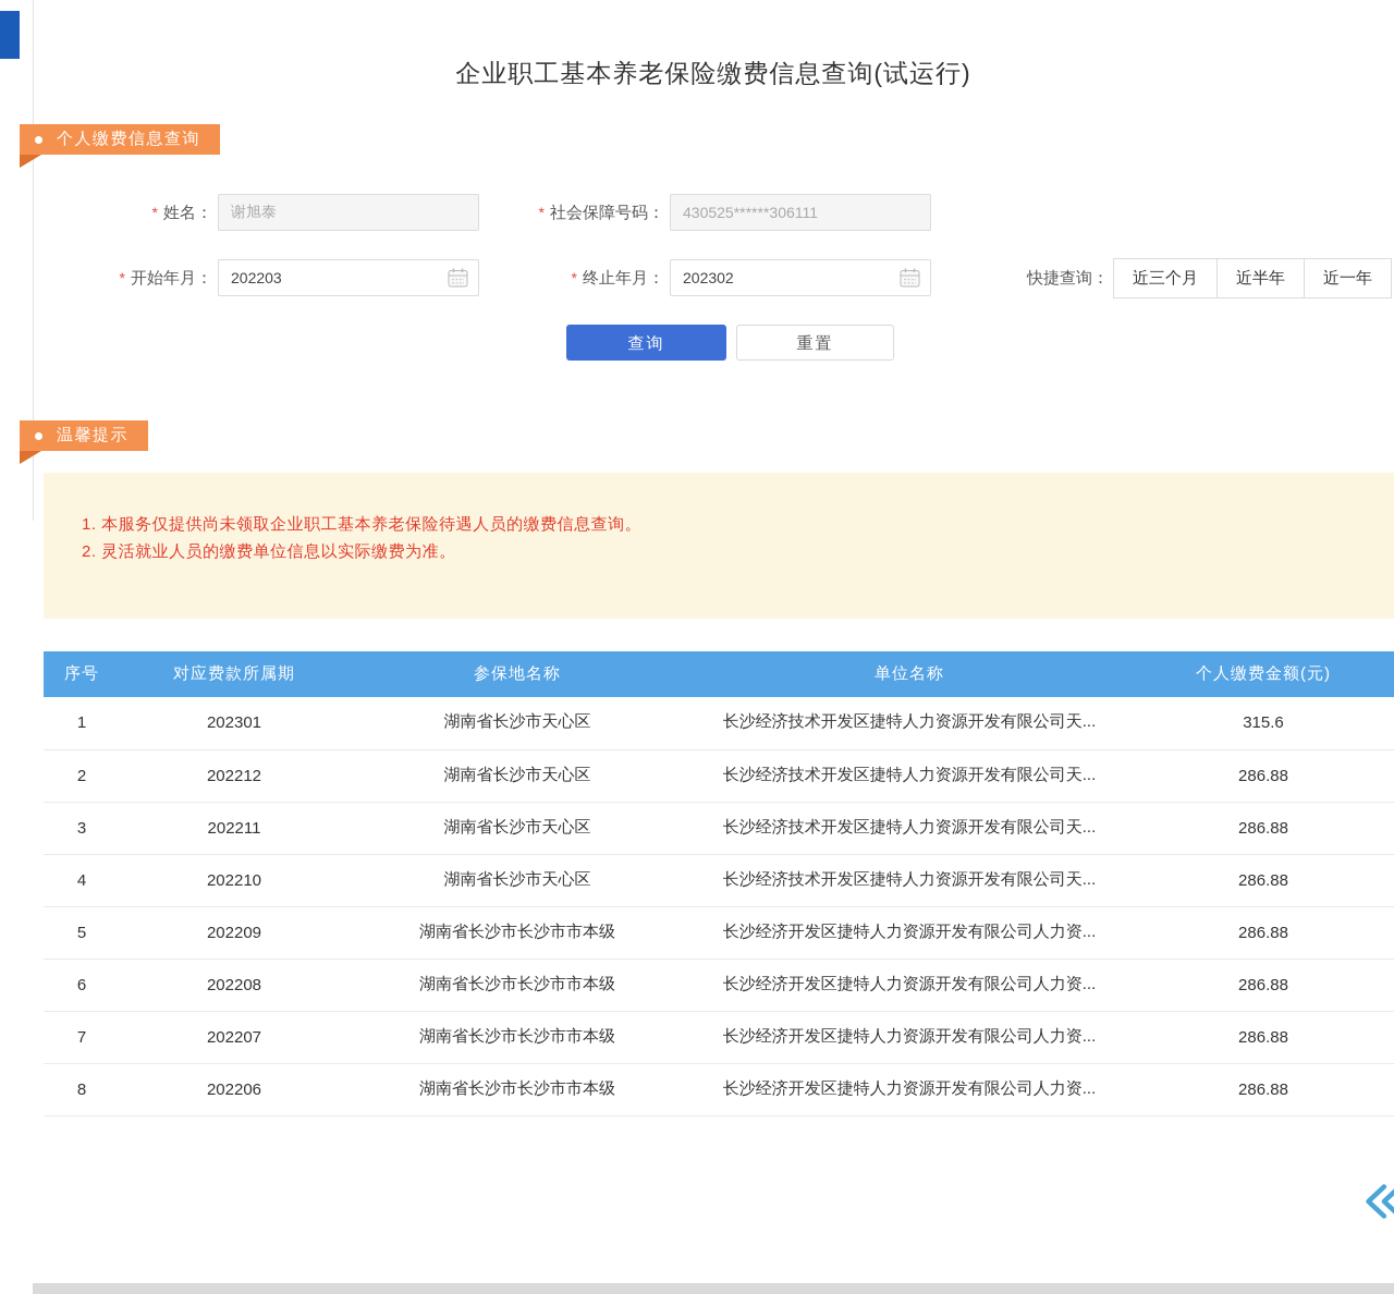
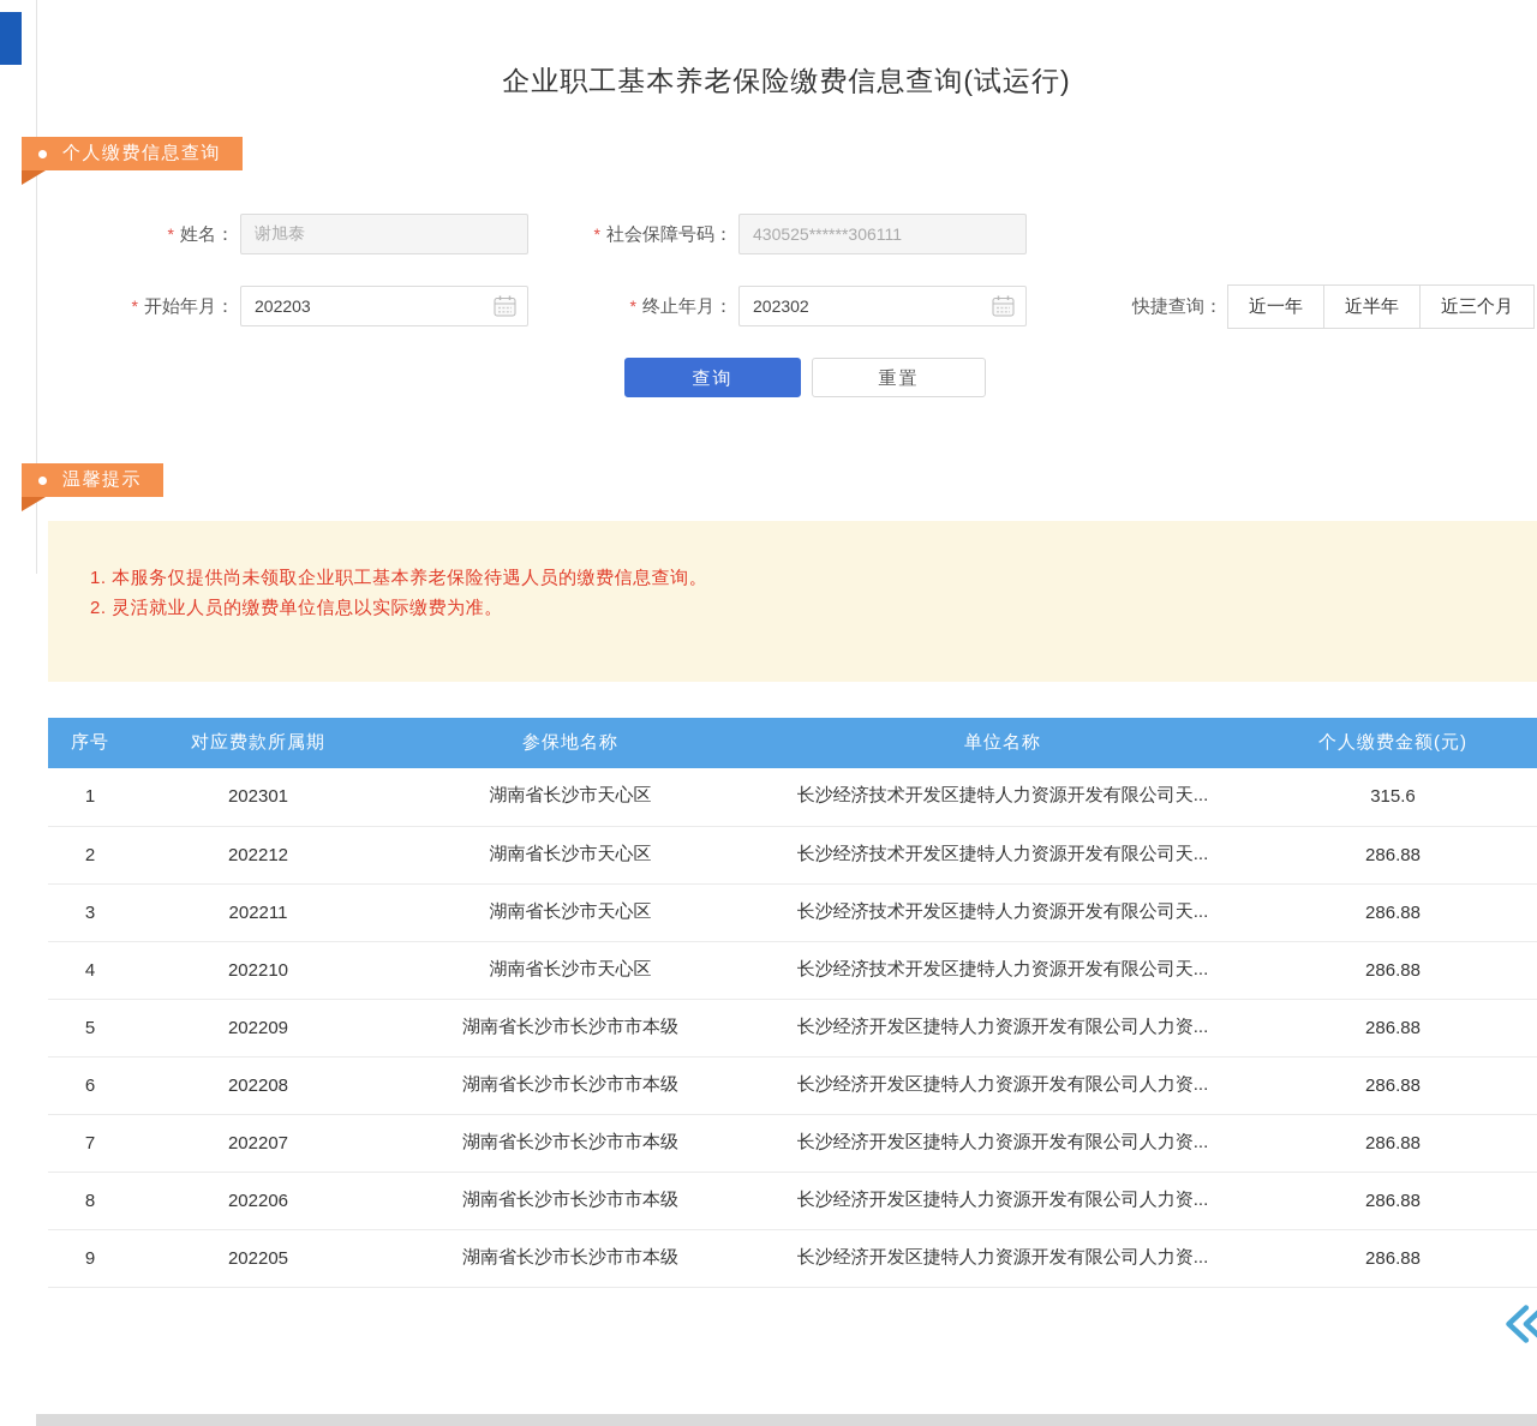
  企业职工基本养老保险缴费信息查询(试运行)
  个人缴费信息查询
  * 姓名：
  谢旭泰
  * 社会保障号码：
  430525******306111
  * 开始年月：
  202203
  * 终止年月：
  202302
  快捷查询：
- 近三个月
+ 近一年
  近半年
- 近一年
+ 近三个月
  查询
  重置
  温馨提示
  1. 本服务仅提供尚未领取企业职工基本养老保险待遇人员的缴费信息查询。
  2. 灵活就业人员的缴费单位信息以实际缴费为准。
  序号	对应费款所属期	参保地名称	单位名称	个人缴费金额(元)
  1	202301	湖南省长沙市天心区	长沙经济技术开发区捷特人力资源开发有限公司天...	315.6
  2	202212	湖南省长沙市天心区	长沙经济技术开发区捷特人力资源开发有限公司天...	286.88
  3	202211	湖南省长沙市天心区	长沙经济技术开发区捷特人力资源开发有限公司天...	286.88
  4	202210	湖南省长沙市天心区	长沙经济技术开发区捷特人力资源开发有限公司天...	286.88
  5	202209	湖南省长沙市长沙市市本级	长沙经济开发区捷特人力资源开发有限公司人力资...	286.88
  6	202208	湖南省长沙市长沙市市本级	长沙经济开发区捷特人力资源开发有限公司人力资...	286.88
  7	202207	湖南省长沙市长沙市市本级	长沙经济开发区捷特人力资源开发有限公司人力资...	286.88
  8	202206	湖南省长沙市长沙市市本级	长沙经济开发区捷特人力资源开发有限公司人力资...	286.88
+ 9	202205	湖南省长沙市长沙市市本级	长沙经济开发区捷特人力资源开发有限公司人力资...	286.88
